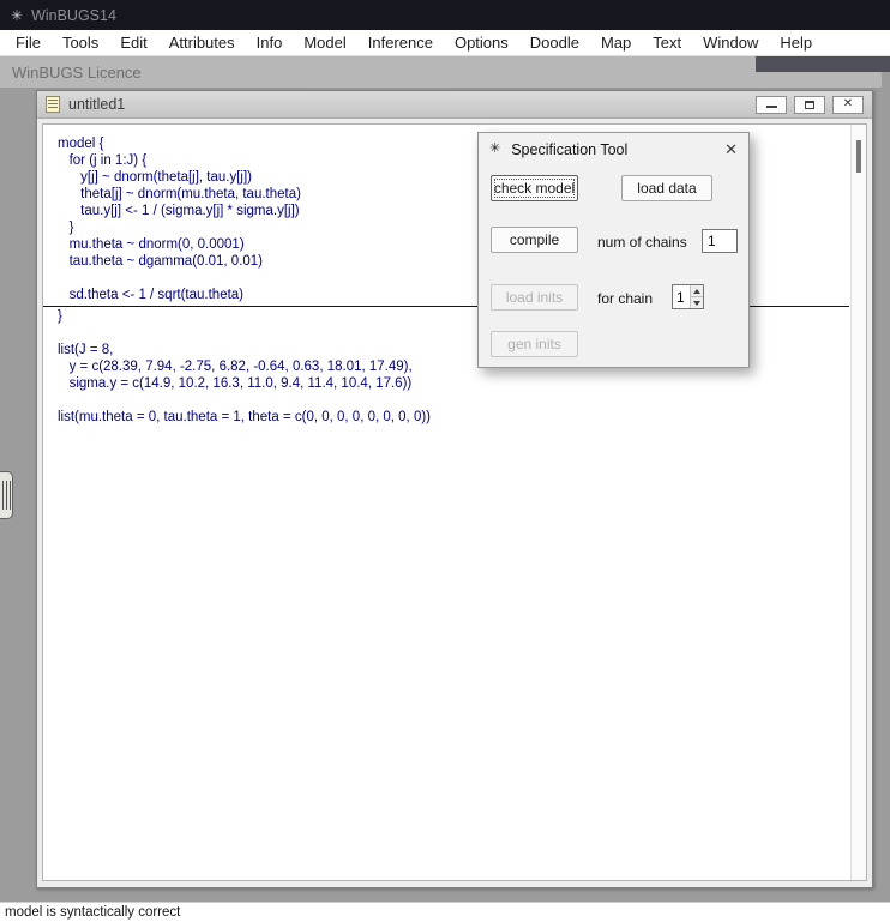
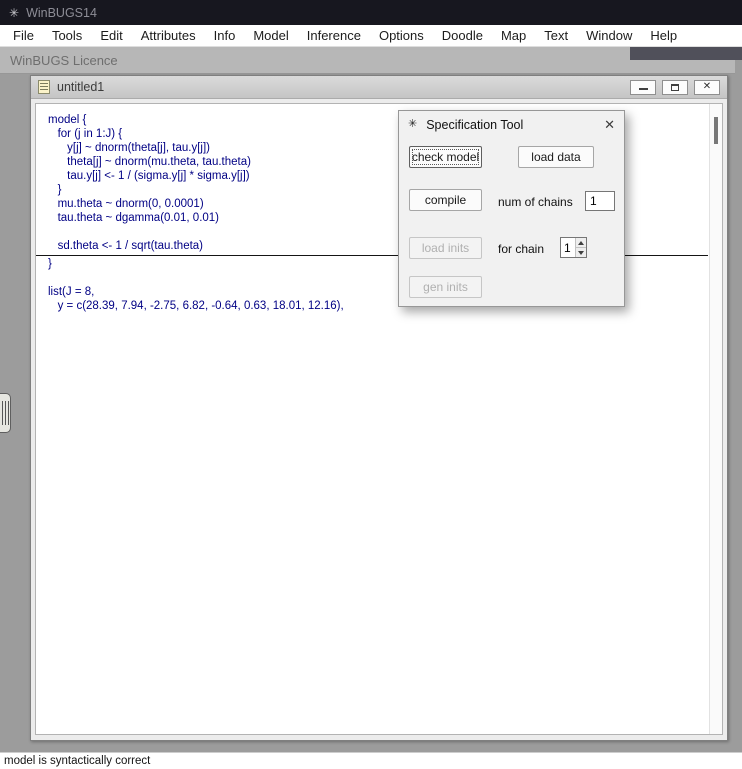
  ✳
  WinBUGS14
  File
  Tools
  Edit
  Attributes
  Info
  Model
  Inference
  Options
  Doodle
  Map
  Text
  Window
  Help
  WinBUGS Licence
  untitled1
  ✕
  model {
  for (j in 1:J) {
  y[j] ~ dnorm(theta[j], tau.y[j])
  theta[j] ~ dnorm(mu.theta, tau.theta)
  tau.y[j] <- 1 / (sigma.y[j] * sigma.y[j])
  }
  mu.theta ~ dnorm(0, 0.0001)
  tau.theta ~ dgamma(0.01, 0.01)
  sd.theta <- 1 / sqrt(tau.theta)
  }
  list(J = 8,
- y = c(28.39, 7.94, -2.75, 6.82, -0.64, 0.63, 18.01, 17.49),
+ y = c(28.39, 7.94, -2.75, 6.82, -0.64, 0.63, 18.01, 12.16),
- sigma.y = c(14.9, 10.2, 16.3, 11.0, 9.4, 11.4, 10.4, 17.6))
- list(mu.theta = 0, tau.theta = 1, theta = c(0, 0, 0, 0, 0, 0, 0, 0))
  ✳
  Specification Tool
  ✕
  check model
  load data
  compile
  num of chains
  1
  load inits
  for chain
  1
  gen inits
  model is syntactically correct
